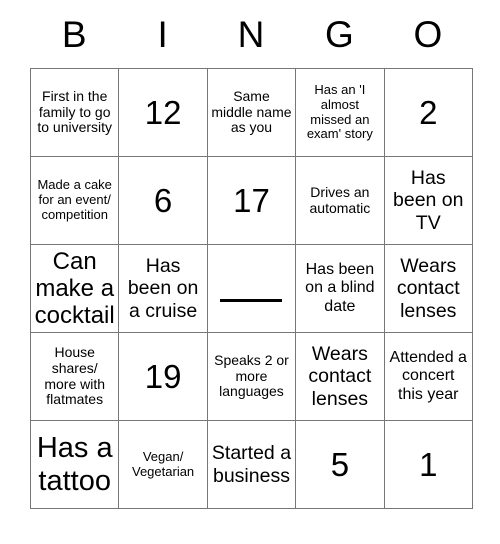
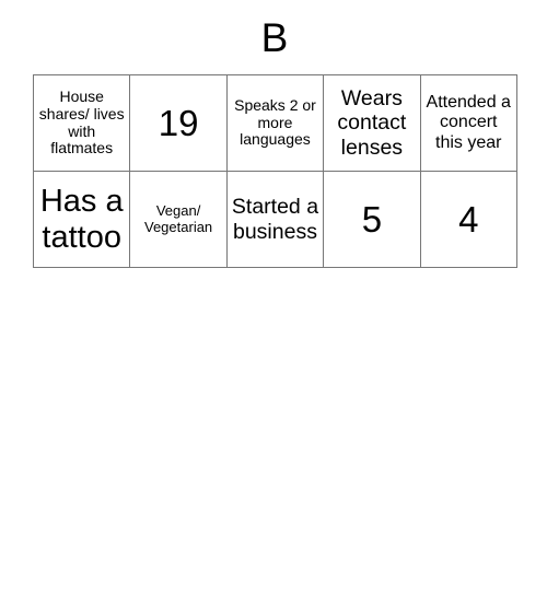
  B
- I
- N
- G
- O
- First in the family to go to university	12	Same middle name as you	Has an 'I almost missed an exam' story	2
- Made a cake for an event/ competition	6	17	Drives an automatic	Has been on TV
- Can make a cocktail	Has been on a cruise		Has been on a blind date	Wears contact lenses
- House shares/ more with flatmates	19	Speaks 2 or more languages	Wears contact lenses	Attended a concert this year
+ House shares/ lives with flatmates	19	Speaks 2 or more languages	Wears contact lenses	Attended a concert this year
- Has a tattoo	Vegan/ Vegetarian	Started a business	5	1
+ Has a tattoo	Vegan/ Vegetarian	Started a business	5	4
